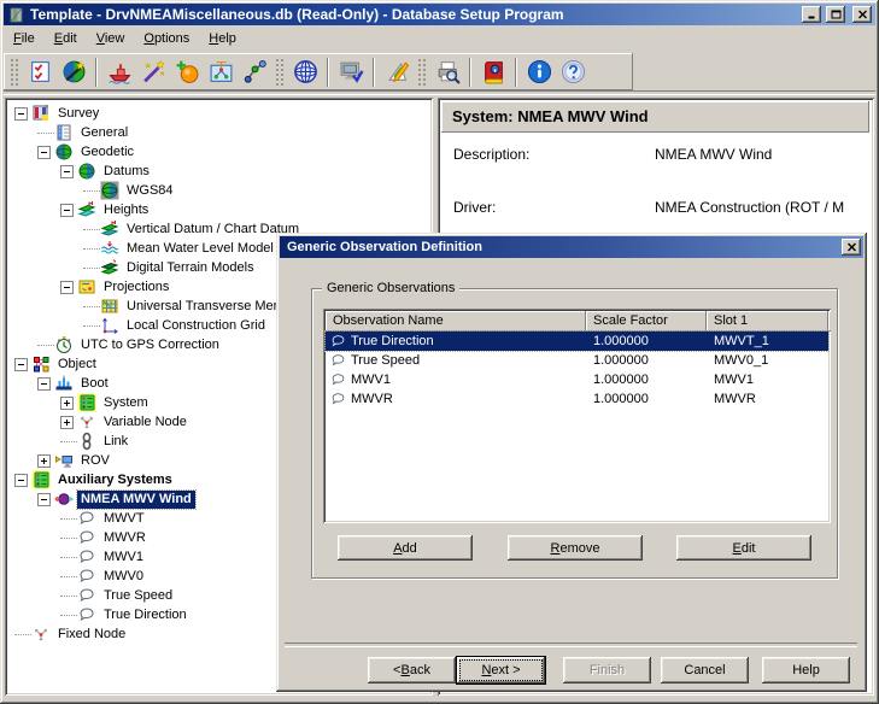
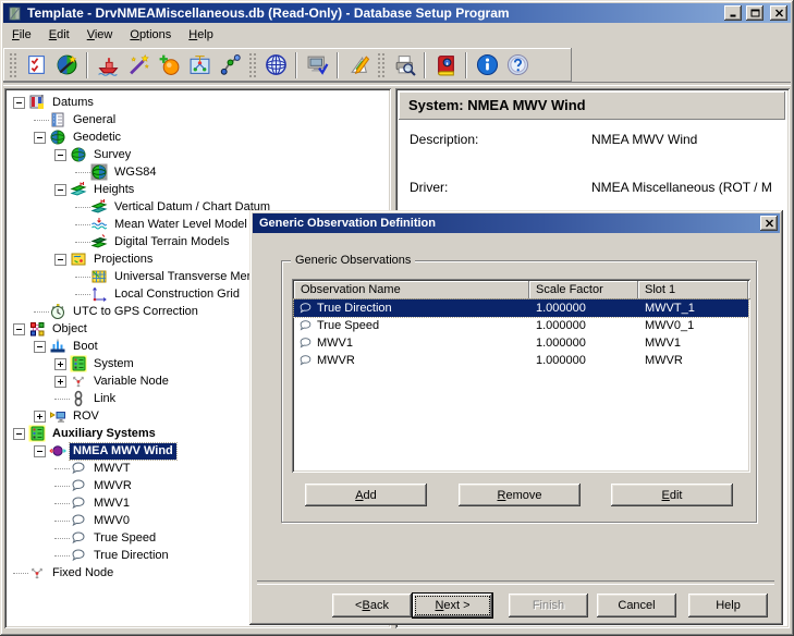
  Template - DrvNMEAMiscellaneous.db (Read-Only) - Database Setup Program
  File
  Edit
  View
  Options
  Help
- Survey
+ Datums
  General
  Geodetic
- Datums
+ Survey
  WGS84
  Heights
  Vertical Datum / Chart Datum
  Mean Water Level Model
  Digital Terrain Models
  Projections
  Universal Transverse Me
  Local Construction Grid
  UTC to GPS Correction
  Object
  Boot
  System
  Variable Node
  Link
  ROV
  Auxiliary Systems
  NMEA MWV Wind
  MWVT
  MWVR
  MWV1
  MWV0
  True Speed
  True Direction
  Fixed Node
  System: NMEA MWV Wind
  Description:
  NMEA MWV Wind
  Driver:
- NMEA Construction (ROT / M
+ NMEA Miscellaneous (ROT / M
  Generic Observation Definition
  Generic Observations
  Observation Name
  Scale Factor
  Slot 1
  True Direction
  1.000000
  MWVT_1
  True Speed
  1.000000
  MWV0_1
  MWV1
  1.000000
  MWV1
  MWVR
  1.000000
  MWVR
  A
  dd
  R
  emove
  E
  dit
  <
  B
  ack
  N
  ext >
  Finish
  Cancel
  Help
